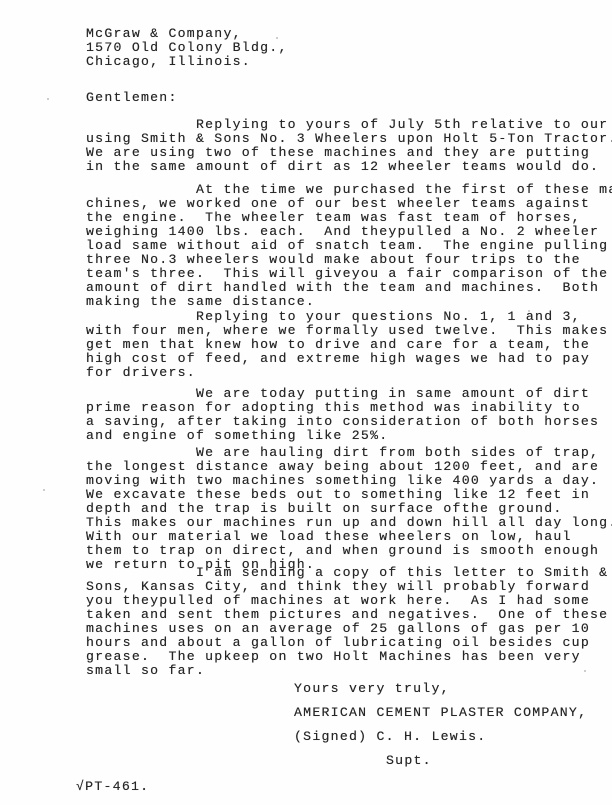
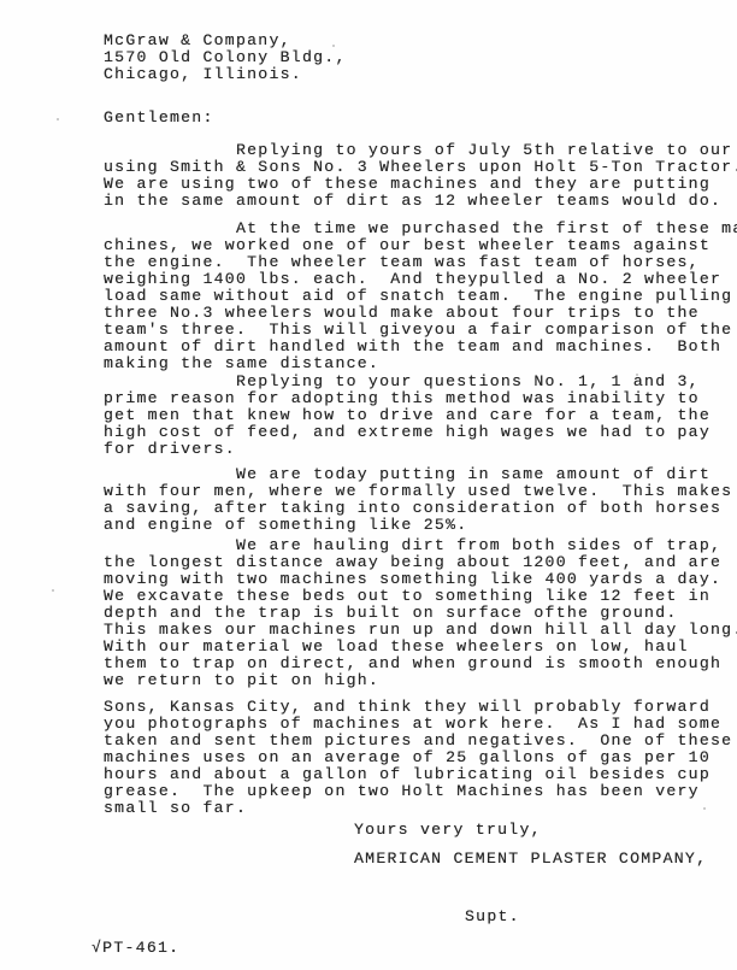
  McGraw & Company,
  1570 Old Colony Bldg.,
  Chicago, Illinois.
  Gentlemen:
  Replying to yours of July 5th relative to our
  using Smith & Sons No. 3 Wheelers upon Holt 5-Ton Tractor
  We are using two of these machines and they are putting
  in the same amount of dirt as 12 wheeler teams would do.
  At the time we purchased the first of these m
  chines, we worked one of our best wheeler teams against
  the engine. The wheeler team was fast team of horses,
  weighing 1400 lbs. each. And theypulled a No. 2 wheeler
  load same without aid of snatch team. The engine pulling
  three No.3 wheelers would make about four trips to the
  team's three. This will giveyou a fair comparison of the
  amount of dirt handled with the team and machines. Both
  making the same distance.
  Replying to your questions No. 1, 1 and 3,
- with four men, where we formally used twelve. This makes
+ prime reason for adopting this method was inability to
  get men that knew how to drive and care for a team, the
  high cost of feed, and extreme high wages we had to pay
  for drivers.
  We are today putting in same amount of dirt
- prime reason for adopting this method was inability to
+ with four men, where we formally used twelve. This makes
  a saving, after taking into consideration of both horses
  and engine of something like 25%.
  We are hauling dirt from both sides of trap,
  the longest distance away being about 1200 feet, and are
  moving with two machines something like 400 yards a day.
  We excavate these beds out to something like 12 feet in
  depth and the trap is built on surface ofthe ground.
  This makes our machines run up and down hill all day long
  With our material we load these wheelers on low, haul
  them to trap on direct, and when ground is smooth enough
  we return to pit on high.
- I am sending a copy of this letter to Smith &
  Sons, Kansas City, and think they will probably forward
- you theypulled of machines at work here. As I had some
+ you photographs of machines at work here. As I had some
  taken and sent them pictures and negatives. One of these
  machines uses on an average of 25 gallons of gas per 10
  hours and about a gallon of lubricating oil besides cup
  grease. The upkeep on two Holt Machines has been very
  small so far.
  Yours very truly,
  AMERICAN CEMENT PLASTER COMPANY,
- (Signed) C. H. Lewis.
  Supt.
  √PT-461.
